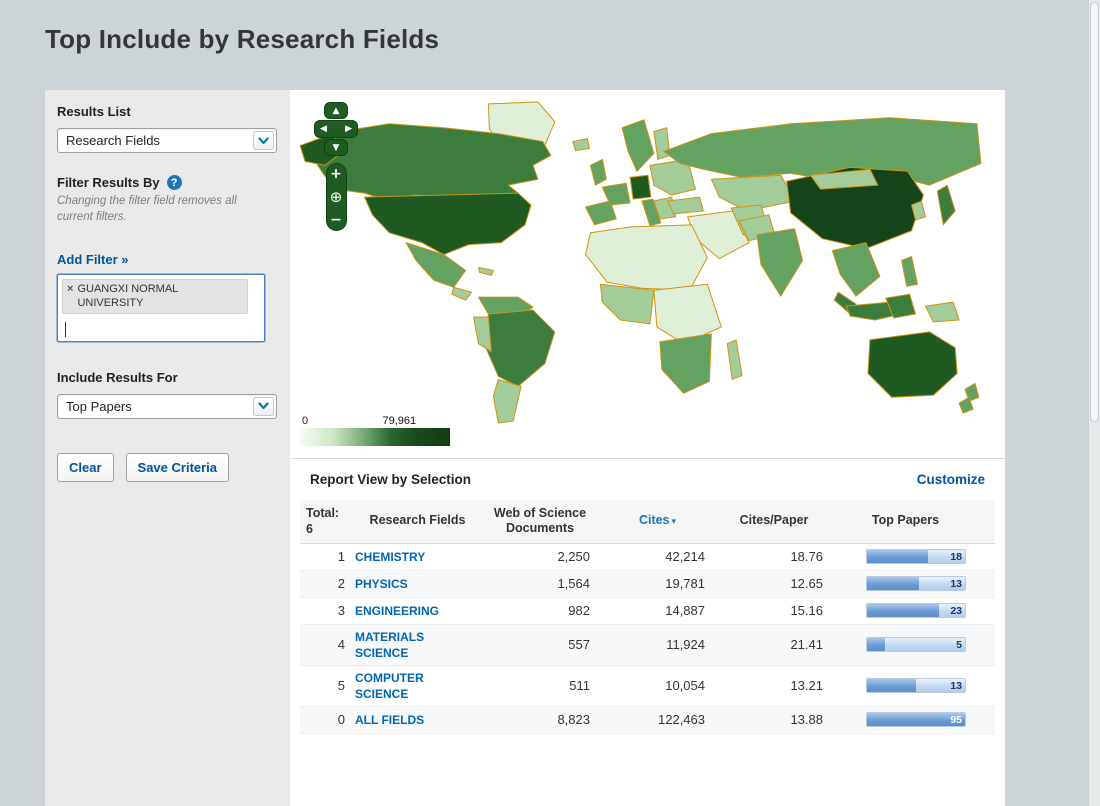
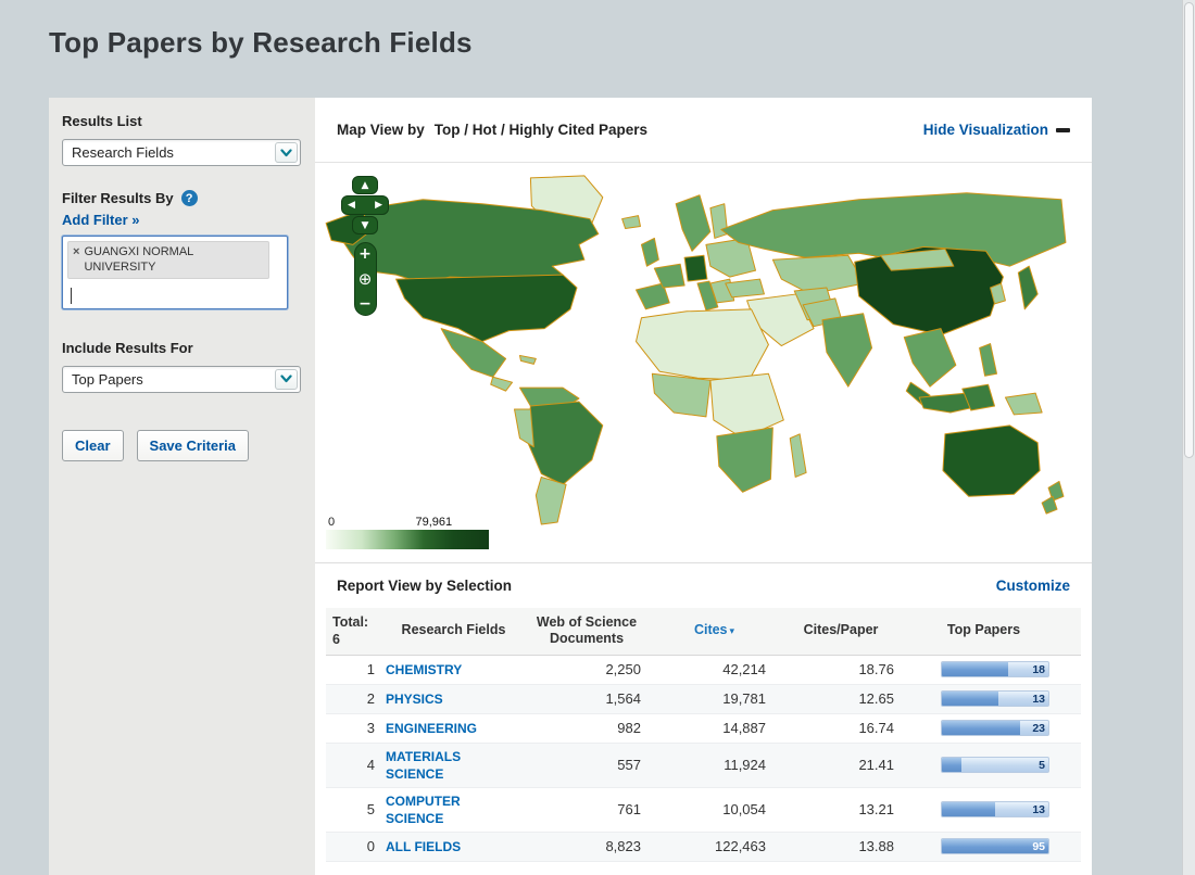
- Top Include by Research Fields
+ Top Papers by Research Fields
  Results List
  Research Fields
  Filter Results By
  ?
- Changing the filter field removes all current filters.
  Add Filter »
  ×
  GUANGXI NORMAL UNIVERSITY
  Include Results For
  Top Papers
  Clear
  Save Criteria
+ Map View by Top / Hot / Highly Cited Papers
+ Hide Visualization
  ▲
  ◀
  ▶
  ▼
  +
  ⊕
  −
  0
  79,961
  Report View by Selection
  Customize
  Total:
  6
  Research Fields
  Web of Science Documents
  Cites ▾
  Cites/Paper
  Top Papers
  1
  CHEMISTRY
  2,250
  42,214
  18.76
  18
  2
  PHYSICS
  1,564
  19,781
  12.65
  13
  3
  ENGINEERING
  982
  14,887
- 15.16
+ 16.74
  23
  4
  MATERIALS SCIENCE
  557
  11,924
  21.41
  5
  5
  COMPUTER SCIENCE
- 511
+ 761
  10,054
  13.21
  13
  0
  ALL FIELDS
  8,823
  122,463
  13.88
  95
